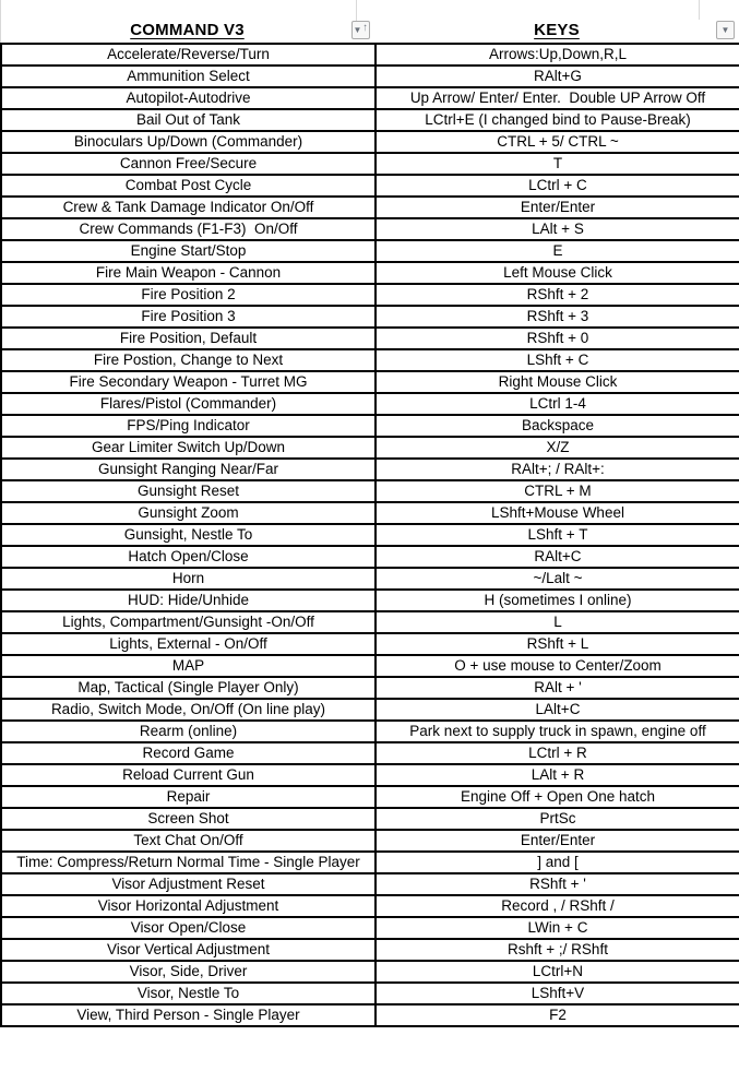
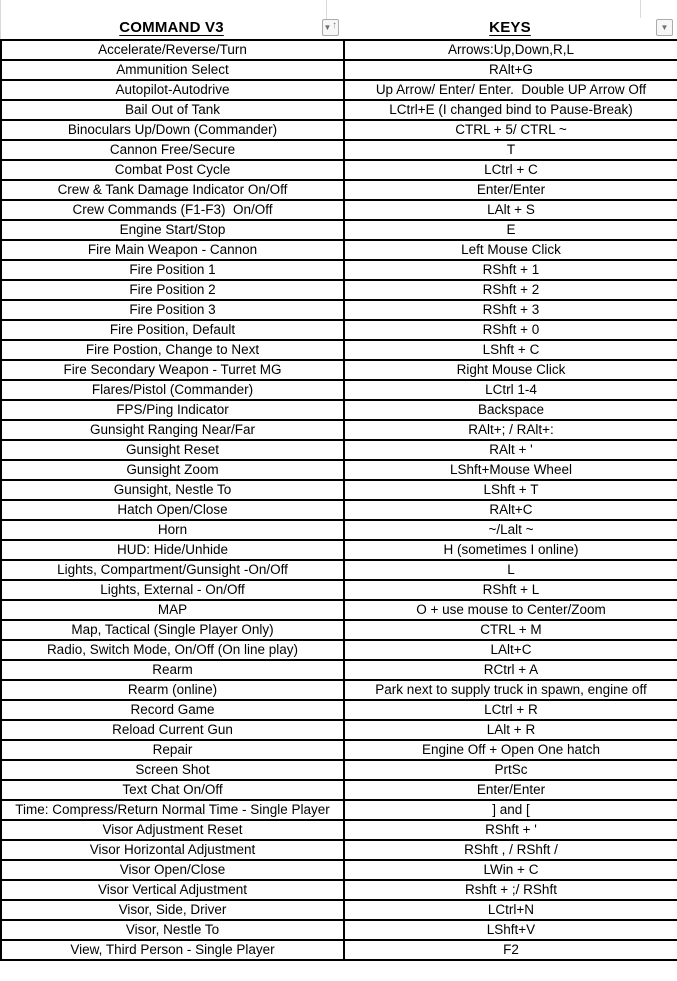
  COMMAND V3
  ▼
  ↑
  KEYS
  ▼
  Accelerate/Reverse/Turn	Arrows:Up,Down,R,L
  Ammunition Select	RAlt+G
  Autopilot-Autodrive	Up Arrow/ Enter/ Enter. Double UP Arrow Off
  Bail Out of Tank	LCtrl+E (I changed bind to Pause-Break)
  Binoculars Up/Down (Commander)	CTRL + 5/ CTRL ~
  Cannon Free/Secure	T
  Combat Post Cycle	LCtrl + C
  Crew & Tank Damage Indicator On/Off	Enter/Enter
  Crew Commands (F1-F3) On/Off	LAlt + S
  Engine Start/Stop	E
  Fire Main Weapon - Cannon	Left Mouse Click
+ Fire Position 1	RShft + 1
  Fire Position 2	RShft + 2
  Fire Position 3	RShft + 3
  Fire Position, Default	RShft + 0
  Fire Postion, Change to Next	LShft + C
  Fire Secondary Weapon - Turret MG	Right Mouse Click
  Flares/Pistol (Commander)	LCtrl 1-4
  FPS/Ping Indicator	Backspace
- Gear Limiter Switch Up/Down	X/Z
  Gunsight Ranging Near/Far	RAlt+; / RAlt+:
- Gunsight Reset	CTRL + M
+ Gunsight Reset	RAlt + '
  Gunsight Zoom	LShft+Mouse Wheel
  Gunsight, Nestle To	LShft + T
  Hatch Open/Close	RAlt+C
  Horn	~/Lalt ~
  HUD: Hide/Unhide	H (sometimes I online)
  Lights, Compartment/Gunsight -On/Off	L
  Lights, External - On/Off	RShft + L
  MAP	O + use mouse to Center/Zoom
- Map, Tactical (Single Player Only)	RAlt + '
+ Map, Tactical (Single Player Only)	CTRL + M
  Radio, Switch Mode, On/Off (On line play)	LAlt+C
+ Rearm	RCtrl + A
  Rearm (online)	Park next to supply truck in spawn, engine off
  Record Game	LCtrl + R
  Reload Current Gun	LAlt + R
  Repair	Engine Off + Open One hatch
  Screen Shot	PrtSc
  Text Chat On/Off	Enter/Enter
  Time: Compress/Return Normal Time - Single Player	] and [
  Visor Adjustment Reset	RShft + '
- Visor Horizontal Adjustment	Record , / RShft /
+ Visor Horizontal Adjustment	RShft , / RShft /
  Visor Open/Close	LWin + C
  Visor Vertical Adjustment	Rshft + ;/ RShft
  Visor, Side, Driver	LCtrl+N
  Visor, Nestle To	LShft+V
  View, Third Person - Single Player	F2
